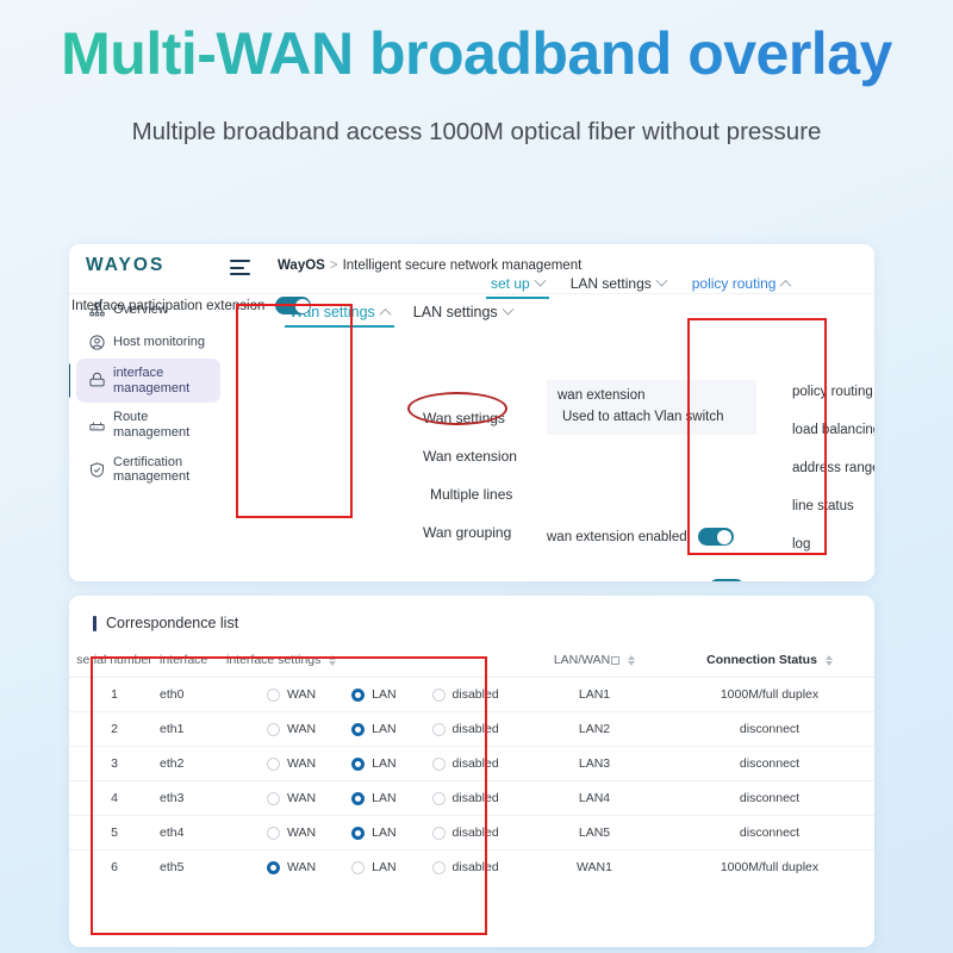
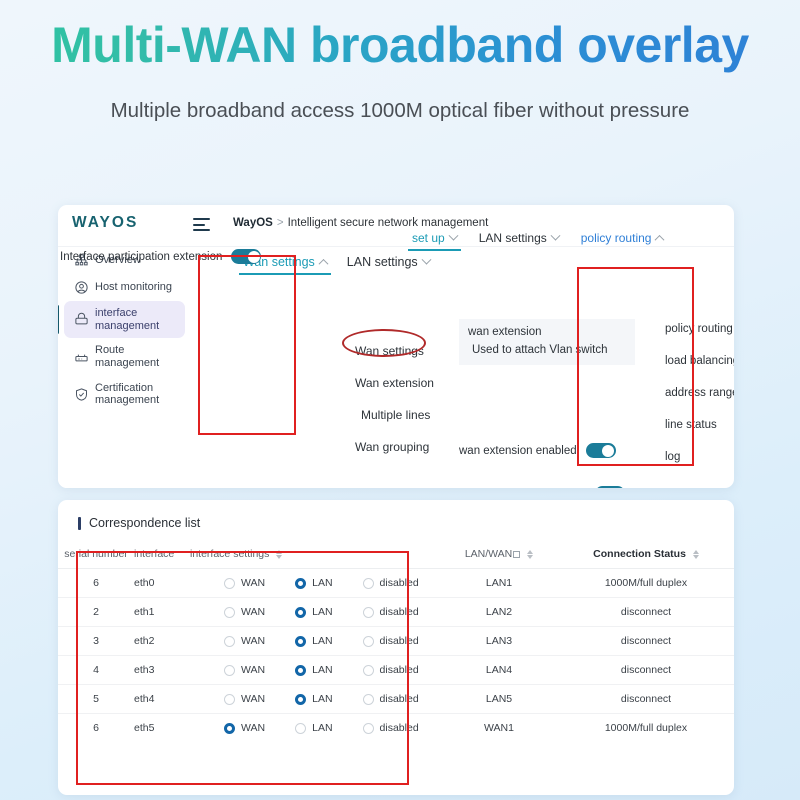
  Multi-WAN broadband overlay
  Multiple broadband access 1000M optical fiber without pressure
  WAYOS
  WayOS > Intelligent secure network management
  Overview
  Host monitoring
  interface management
  Route management
  Certification management
  n settings
  LAN settings
  Wan settings
  Wan extension
  Multiple lines
  Wan grouping
  wan extension
  Used to attach Vlan switch
  wan extension enabled
  policy routing
  load balancin
  address rang
  line status
  log
  set up
  LAN settings
  policy routing
  Interface participation extension
  Correspondence list
  serial number	interface	interface settings	LAN/WAN	Connection Status
- 1	eth0	WAN LAN disabled	LAN1	1000M/full duplex
+ 6	eth0	WAN LAN disabled	LAN1	1000M/full duplex
  2	eth1	WAN LAN disabled	LAN2	disconnect
  3	eth2	WAN LAN disabled	LAN3	disconnect
  4	eth3	WAN LAN disabled	LAN4	disconnect
  5	eth4	WAN LAN disabled	LAN5	disconnect
  6	eth5	WAN LAN disabled	WAN1	1000M/full duplex
